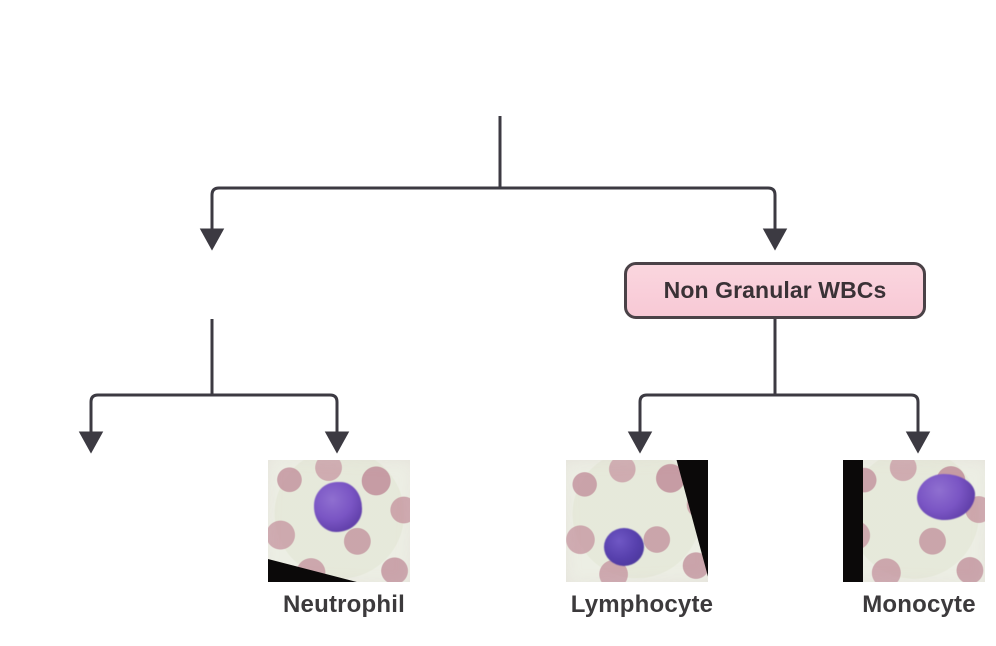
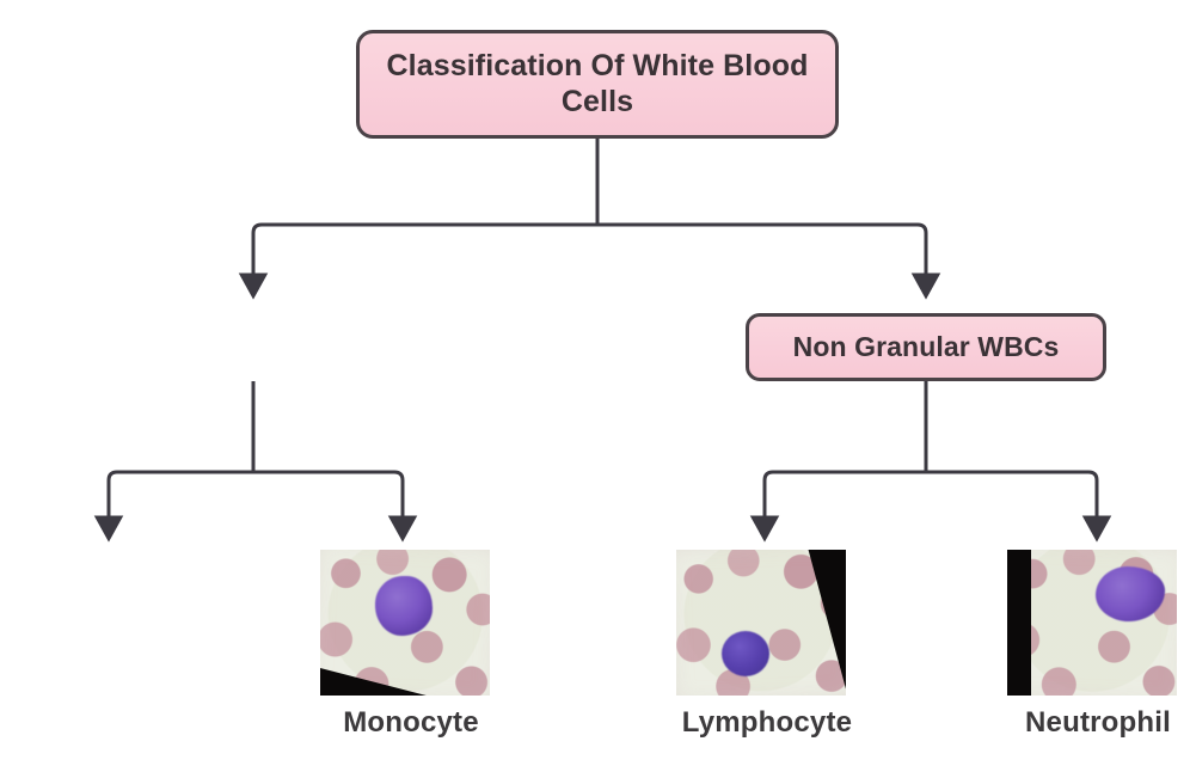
+ Classification Of White Blood Cells
  Non Granular WBCs
- Neutrophil
+ Monocyte
  Lymphocyte
- Monocyte
+ Neutrophil
